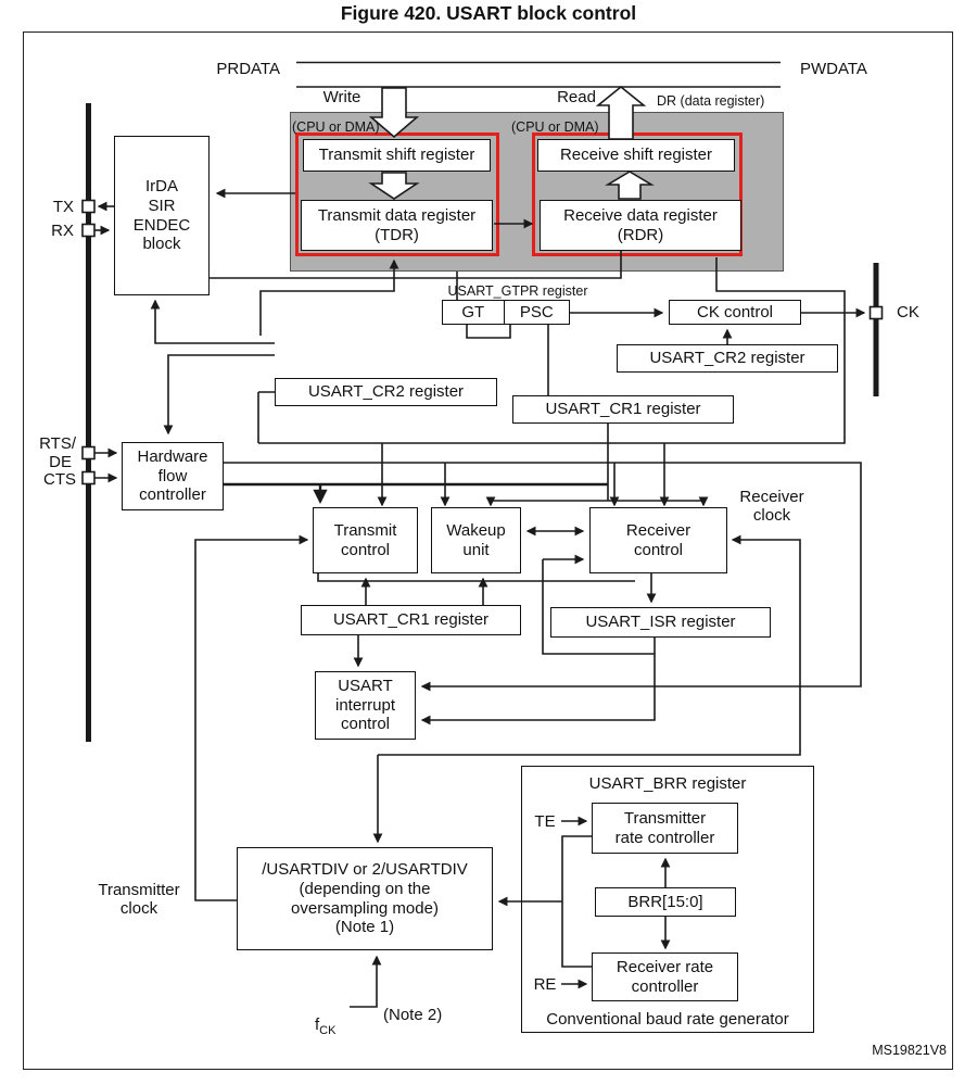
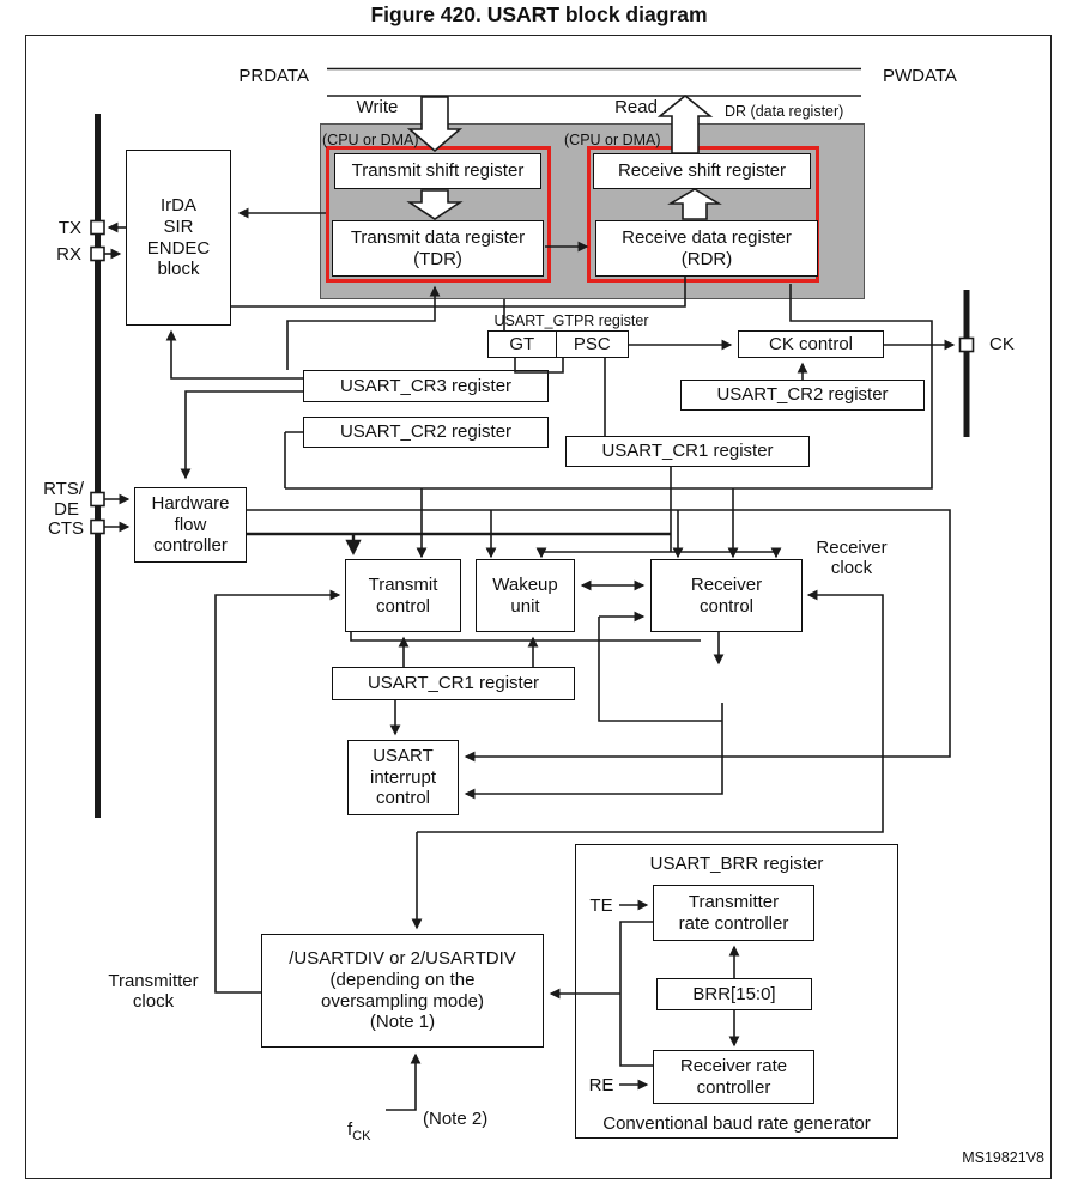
- Figure 420. USART block control
+ Figure 420. USART block diagram
  PRDATA
  PWDATA
  Write
  Read
  DR (data register)
  (CPU or DMA)
  (CPU or DMA)
  TX
  RX
  RTS/
  DE
  CTS
  CK
  IrDA
  SIR
  ENDEC
  block
  Transmit shift register
  Transmit data register
  (TDR)
  Receive shift register
  Receive data register
  (RDR)
  USART_GTPR register
  GT
  PSC
  CK control
  USART_CR2 register
+ USART_CR3 register
  USART_CR2 register
  USART_CR1 register
  Hardware
  flow
  controller
  Transmit
  control
  Wakeup
  unit
  Receiver
  control
  Receiver
  clock
  USART_CR1 register
- USART_ISR register
  USART
  interrupt
  control
  Transmitter
  clock
  /USARTDIV or 2/USARTDIV
  (depending on the
  oversampling mode)
  (Note 1)
  USART_BRR register
  Transmitter
  rate controller
  BRR[15:0]
  Receiver rate
  controller
  Conventional baud rate generator
  TE
  RE
  fCK
  (Note 2)
  MS19821V8
